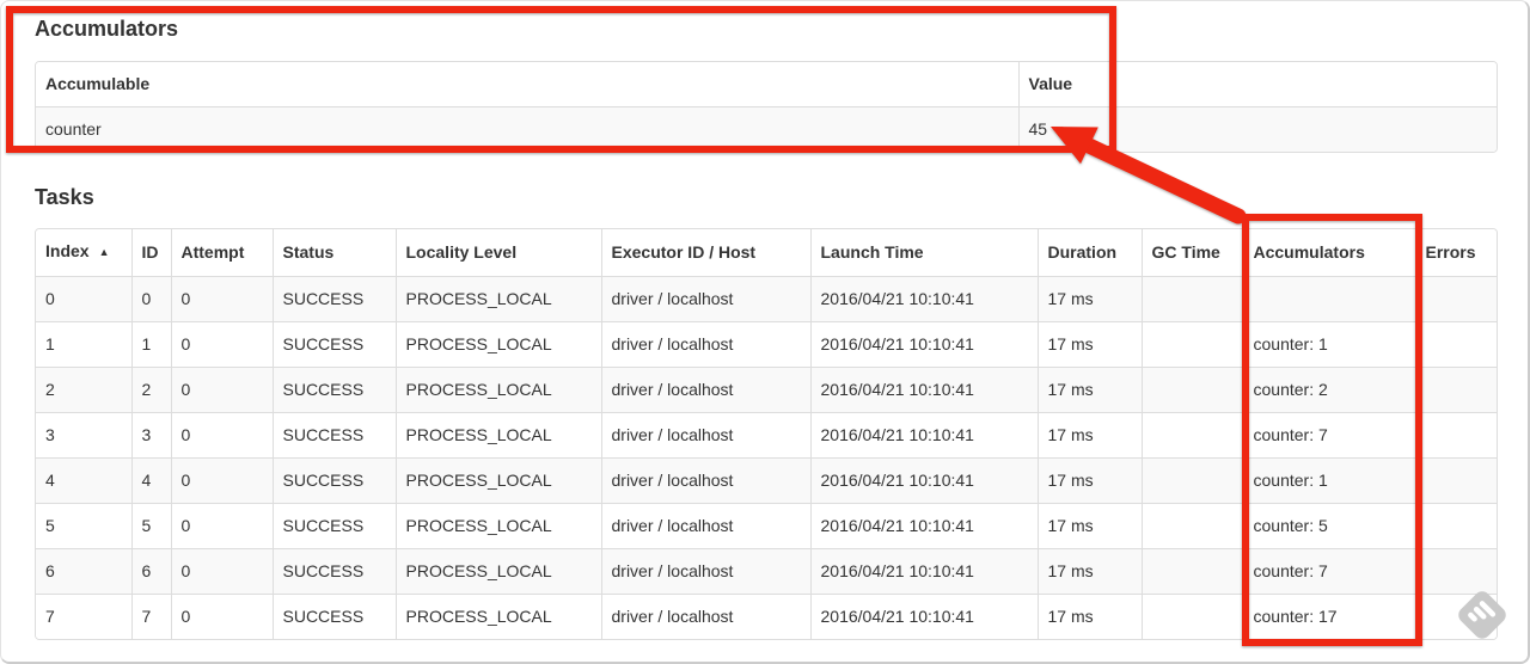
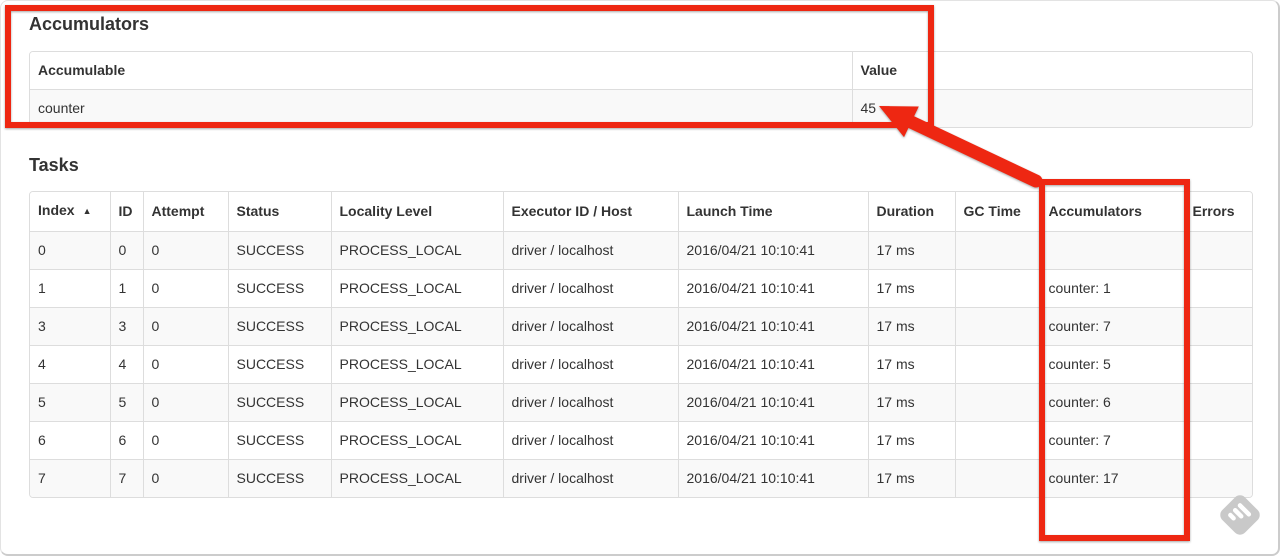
  Accumulators
  Accumulable	Value
  counter	45
  Tasks
  Index ▲	ID	Attempt	Status	Locality Level	Executor ID / Host	Launch Time	Duration	GC Time	Accumulators	Errors
  0	0	0	SUCCESS	PROCESS_LOCAL	driver / localhost	2016/04/21 10:10:41	17 ms
  1	1	0	SUCCESS	PROCESS_LOCAL	driver / localhost	2016/04/21 10:10:41	17 ms		counter: 1
- 2	2	0	SUCCESS	PROCESS_LOCAL	driver / localhost	2016/04/21 10:10:41	17 ms		counter: 2
  3	3	0	SUCCESS	PROCESS_LOCAL	driver / localhost	2016/04/21 10:10:41	17 ms		counter: 7
- 4	4	0	SUCCESS	PROCESS_LOCAL	driver / localhost	2016/04/21 10:10:41	17 ms		counter: 1
+ 4	4	0	SUCCESS	PROCESS_LOCAL	driver / localhost	2016/04/21 10:10:41	17 ms		counter: 5
- 5	5	0	SUCCESS	PROCESS_LOCAL	driver / localhost	2016/04/21 10:10:41	17 ms		counter: 5
+ 5	5	0	SUCCESS	PROCESS_LOCAL	driver / localhost	2016/04/21 10:10:41	17 ms		counter: 6
  6	6	0	SUCCESS	PROCESS_LOCAL	driver / localhost	2016/04/21 10:10:41	17 ms		counter: 7
  7	7	0	SUCCESS	PROCESS_LOCAL	driver / localhost	2016/04/21 10:10:41	17 ms		counter: 17
